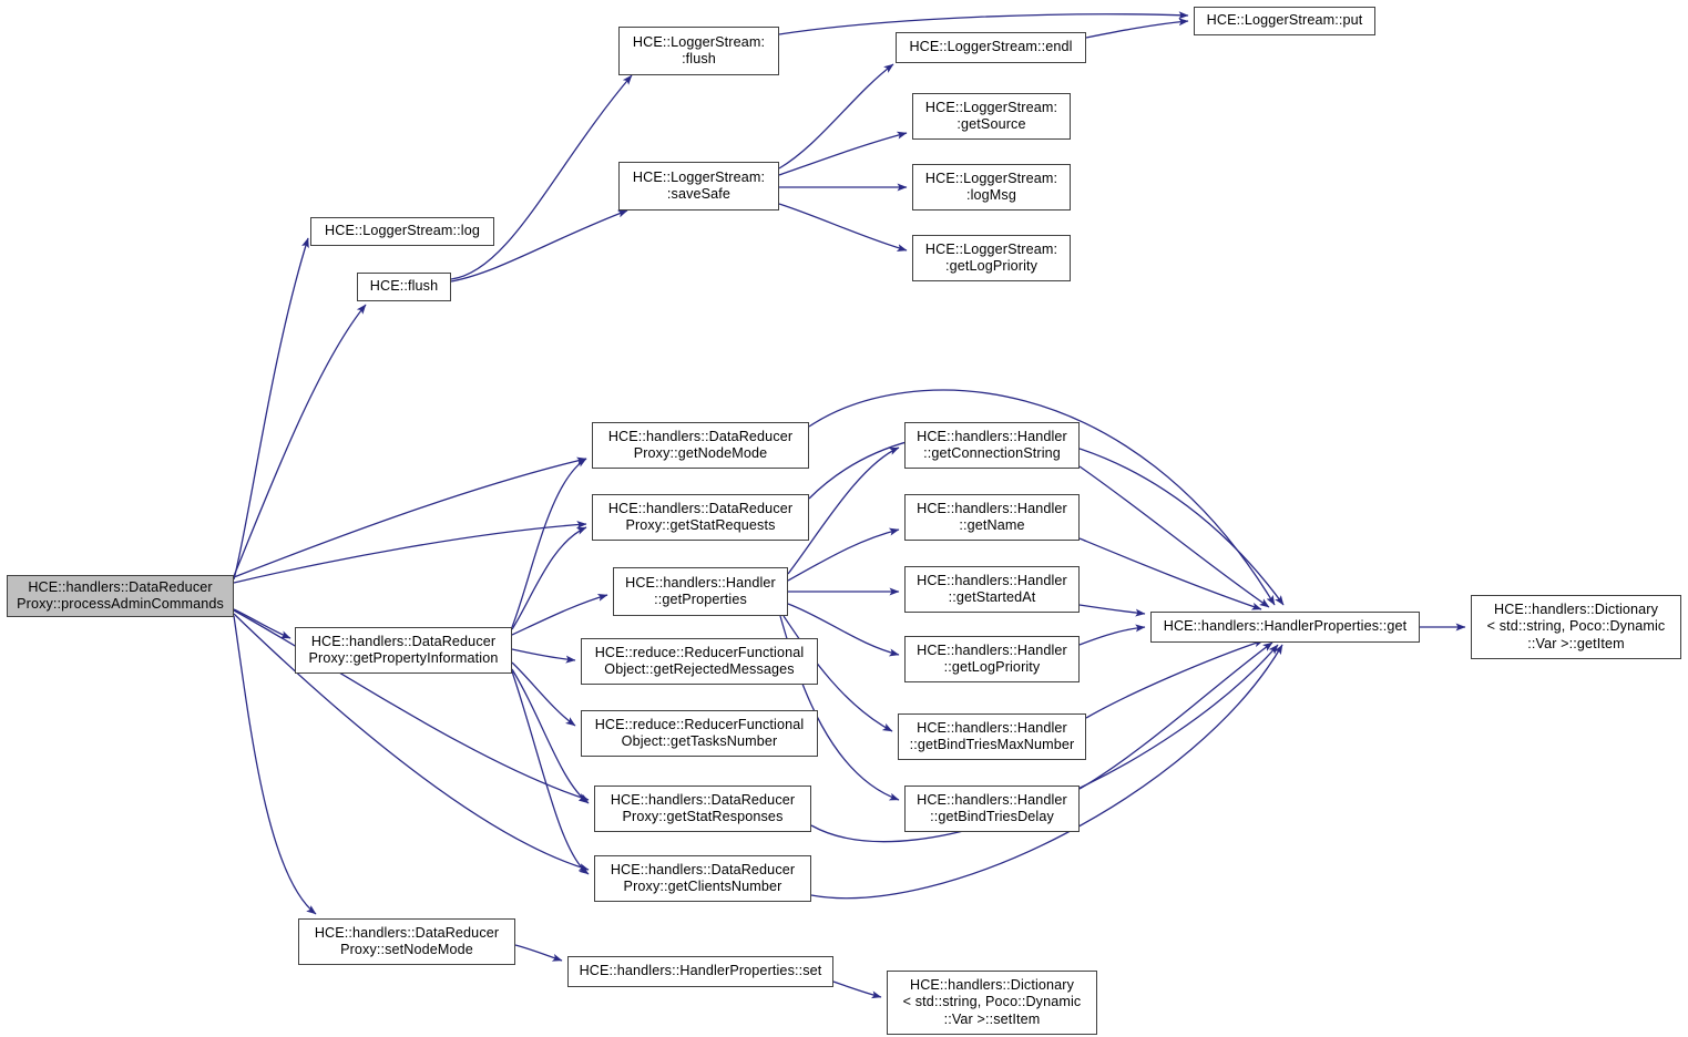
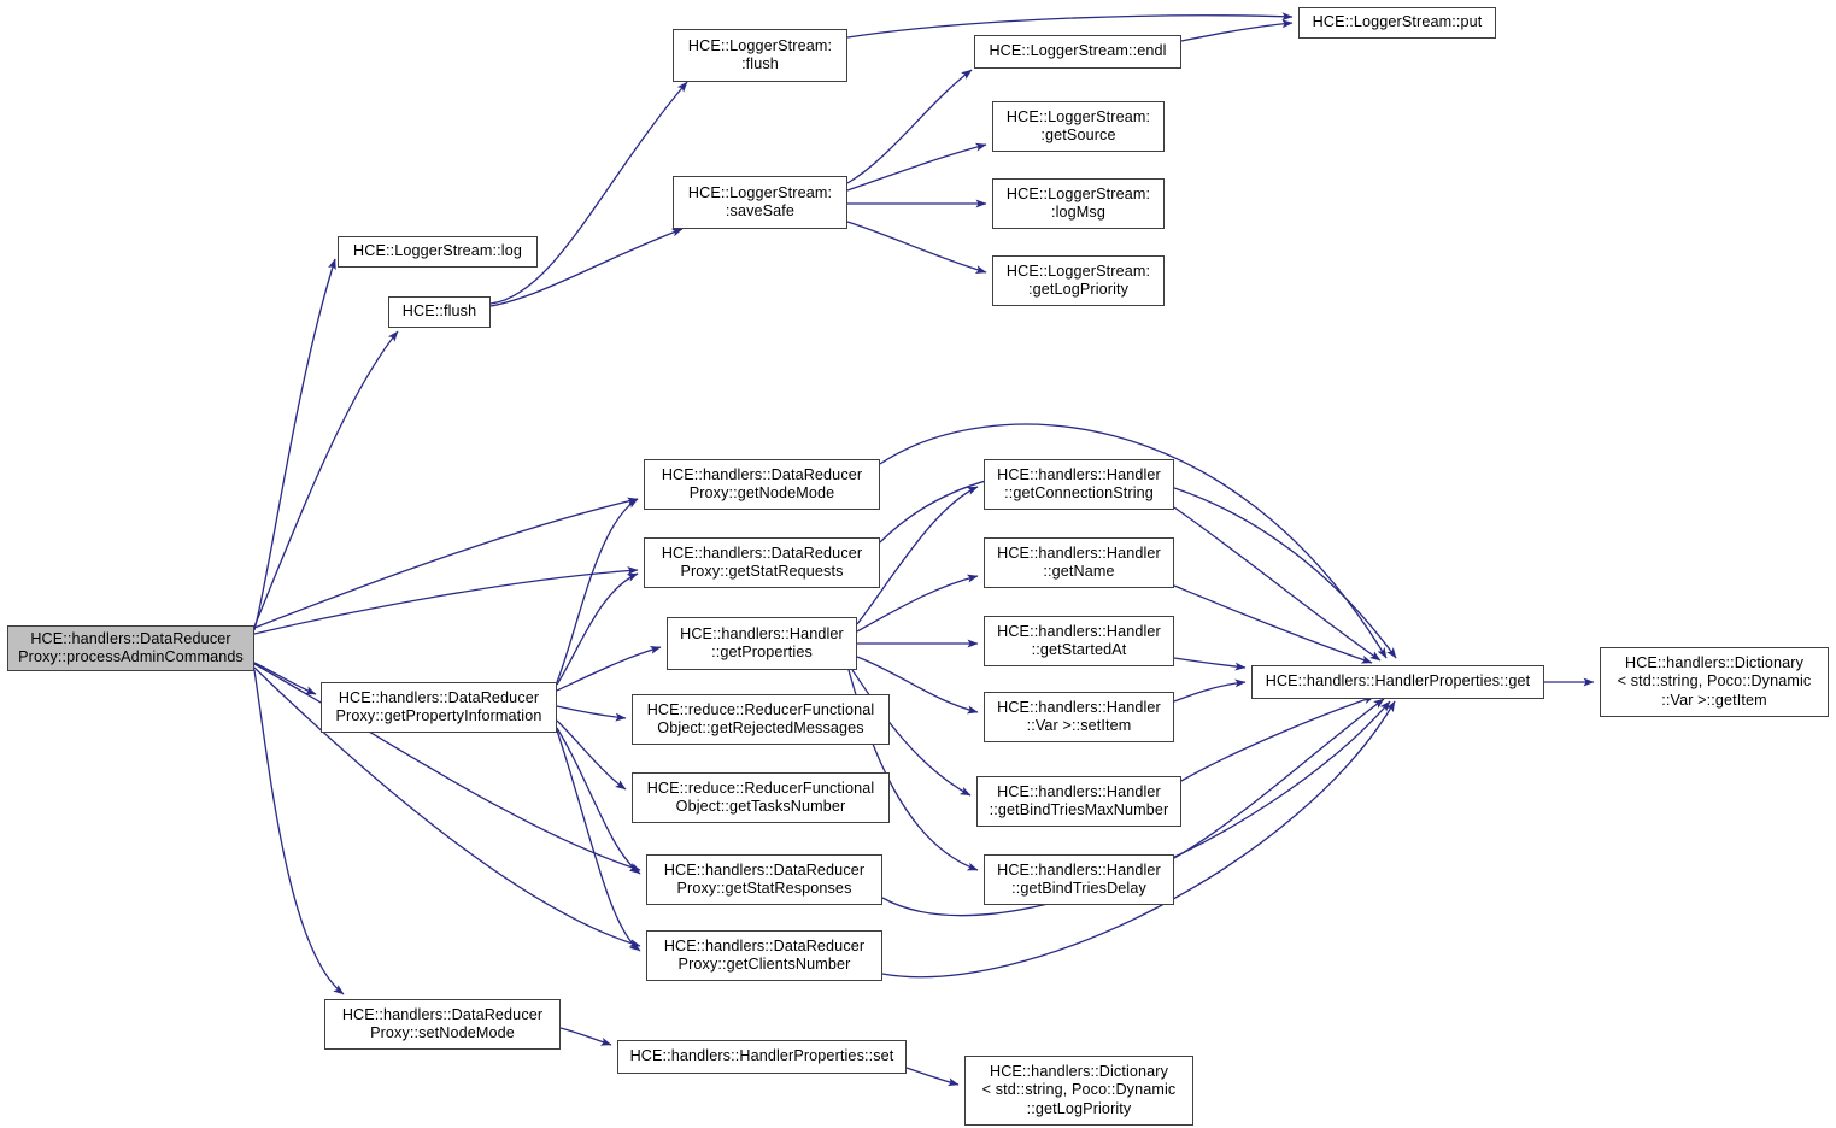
  HCE::handlers::DataReducer
  Proxy::processAdminCommands
  HCE::LoggerStream::log
  HCE::flush
  HCE::LoggerStream:
  :flush
  HCE::LoggerStream:
  :saveSafe
  HCE::LoggerStream::endl
  HCE::LoggerStream:
  :getSource
  HCE::LoggerStream:
  :logMsg
  HCE::LoggerStream:
  :getLogPriority
  HCE::LoggerStream::put
  HCE::handlers::DataReducer
  Proxy::getPropertyInformation
  HCE::handlers::DataReducer
  Proxy::getNodeMode
  HCE::handlers::DataReducer
  Proxy::getStatRequests
  HCE::handlers::Handler
  ::getProperties
  HCE::reduce::ReducerFunctional
  Object::getRejectedMessages
  HCE::reduce::ReducerFunctional
  Object::getTasksNumber
  HCE::handlers::DataReducer
  Proxy::getStatResponses
  HCE::handlers::DataReducer
  Proxy::getClientsNumber
  HCE::handlers::Handler
  ::getConnectionString
  HCE::handlers::Handler
  ::getName
  HCE::handlers::Handler
  ::getStartedAt
  HCE::handlers::Handler
- ::getLogPriority
+ ::Var >::setItem
  HCE::handlers::Handler
  ::getBindTriesMaxNumber
  HCE::handlers::Handler
  ::getBindTriesDelay
  HCE::handlers::HandlerProperties::get
  HCE::handlers::Dictionary
  < std::string, Poco::Dynamic
  ::Var >::getItem
  HCE::handlers::DataReducer
  Proxy::setNodeMode
  HCE::handlers::HandlerProperties::set
  HCE::handlers::Dictionary
  < std::string, Poco::Dynamic
- ::Var >::setItem
+ ::getLogPriority
